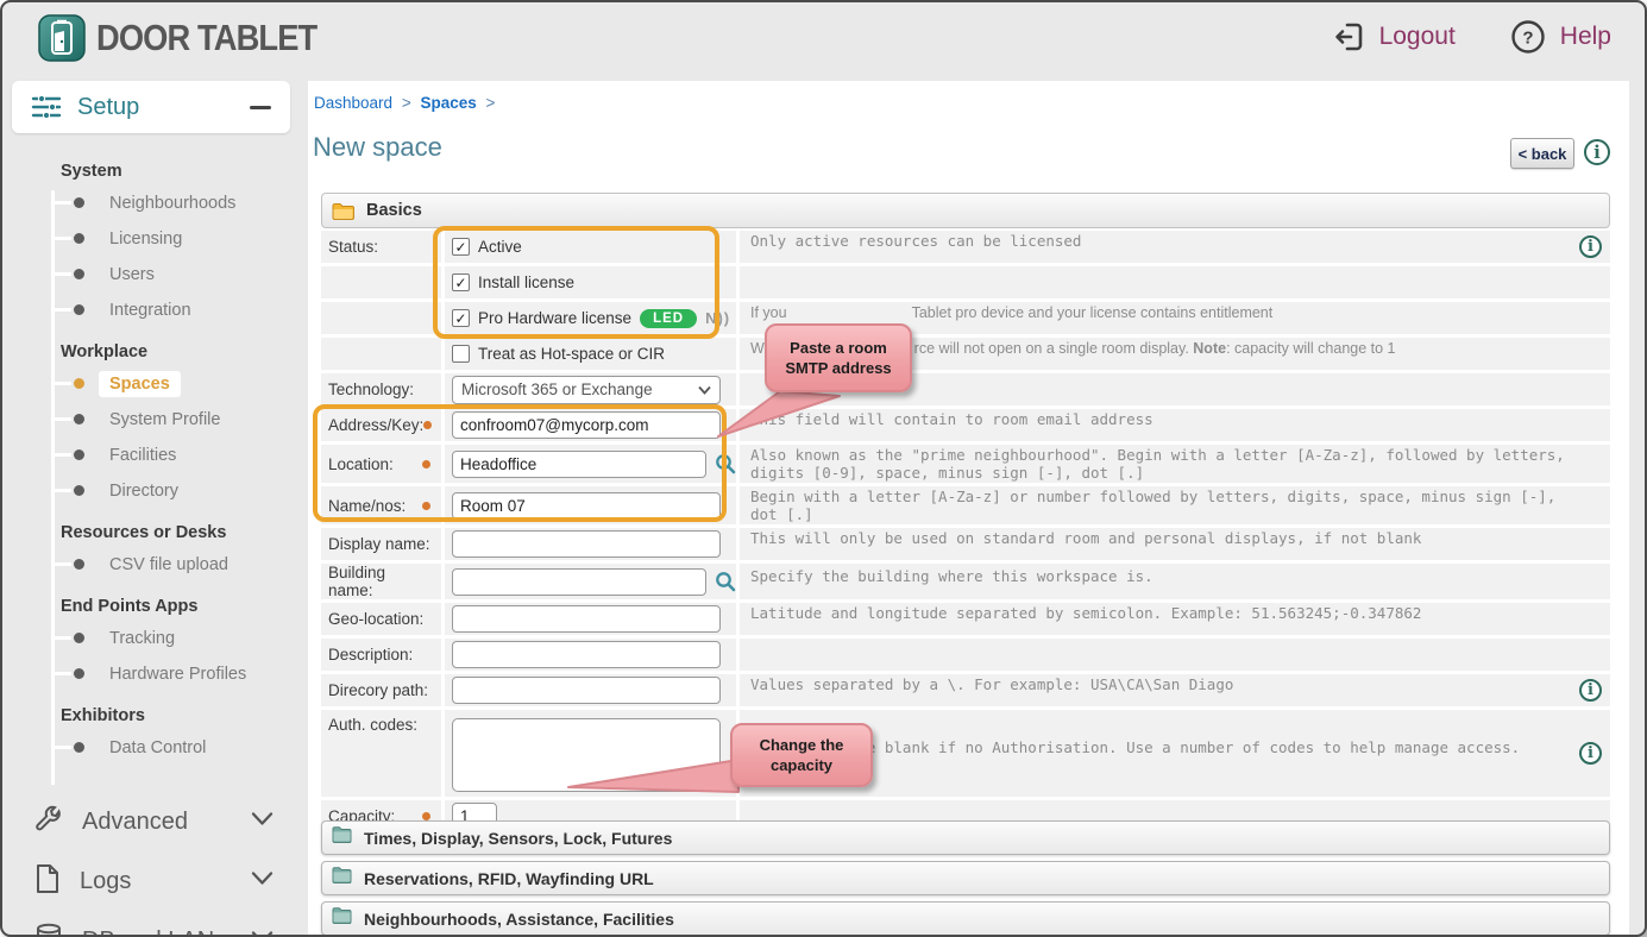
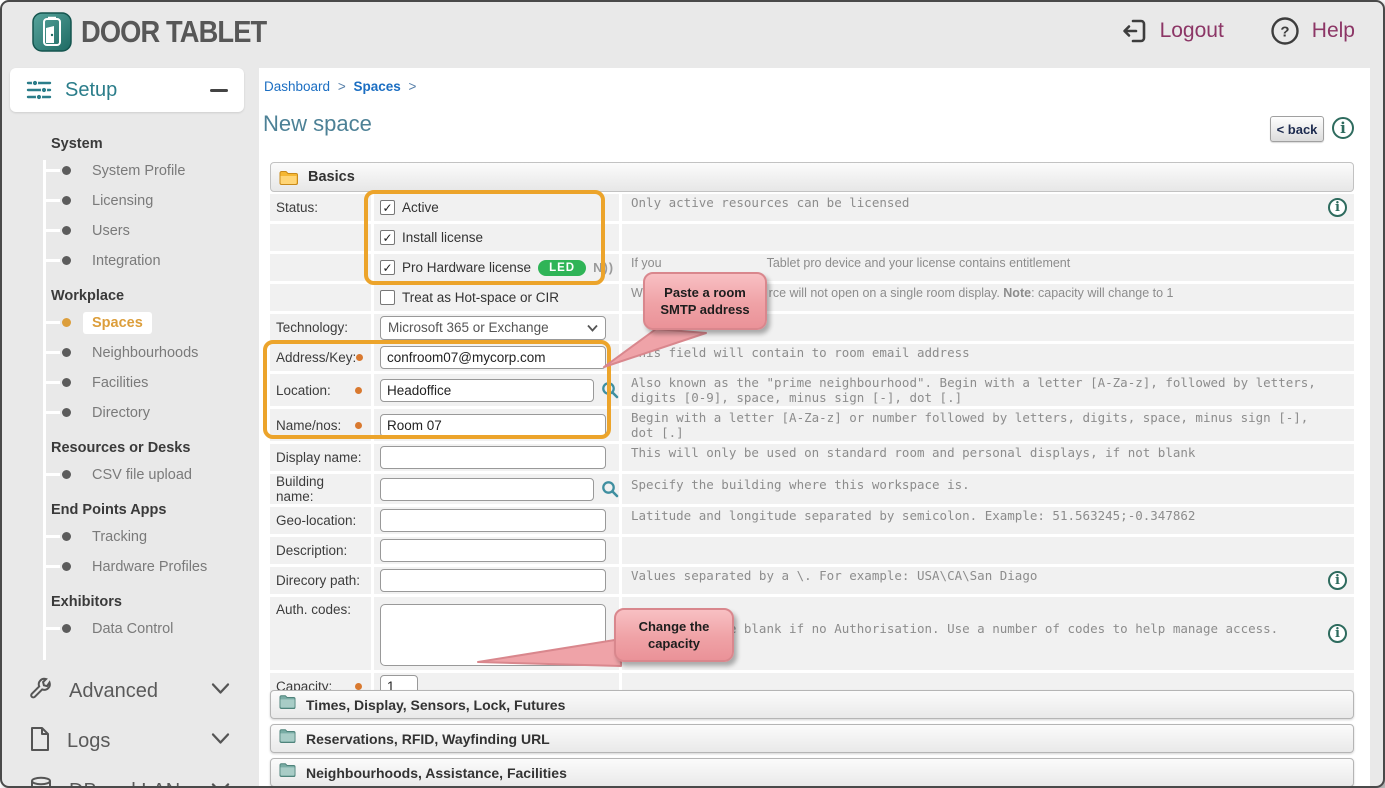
  DOOR TABLET
  Logout
  ?
  Help
  Setup
  System
- Neighbourhoods
+ System Profile
  Licensing
  Users
  Integration
  Workplace
  Spaces
- System Profile
+ Neighbourhoods
  Facilities
  Directory
  Resources or Desks
  CSV file upload
  End Points Apps
  Tracking
  Hardware Profiles
  Exhibitors
  Data Control
  Advanced
  Logs
  Dashboard > Spaces >
  New space
  < back
  i
  Basics
  Status:
  ✓
  Active
  Only active resources can be licensed
  i
  ✓
  Install license
  ✓
  Pro Hardware license
  LED
  N))
  If you Tablet pro device and your license contains entitlement
  Treat as Hot-space or CIR
  W rce will not open on a single room display. Note: capacity will change to 1
  Technology:
  Microsoft 365 or Exchange
  Address/Key:
  confroom07@mycorp.com
  s field will contain to room email address
  Location:
  Headoffice
  Also known as the "prime neighbourhood". Begin with a letter [A-Za-z], followed by letters, digits [0-9], space, minus sign [-], dot [.]
  Name/nos:
  Room 07
  Begin with a letter [A-Za-z] or number followed by letters, digits, space, minus sign [-], dot [.]
  Display name:
  This will only be used on standard room and personal displays, if not blank
  Building name:
  Specify the building where this workspace is.
  Geo-location:
  Latitude and longitude separated by semicolon. Example: 51.563245;-0.347862
  Description:
  Direcory path:
  Values separated by a \. For example: USA\CA\San Diago
  i
  Auth. codes:
  blank if no Authorisation. Use a number of codes to help manage access.
  i
  Capacity:
  1
  Times, Display, Sensors, Lock, Futures
  Reservations, RFID, Wayfinding URL
  Neighbourhoods, Assistance, Facilities
  Paste a room
  SMTP address
  Change the
  capacity
